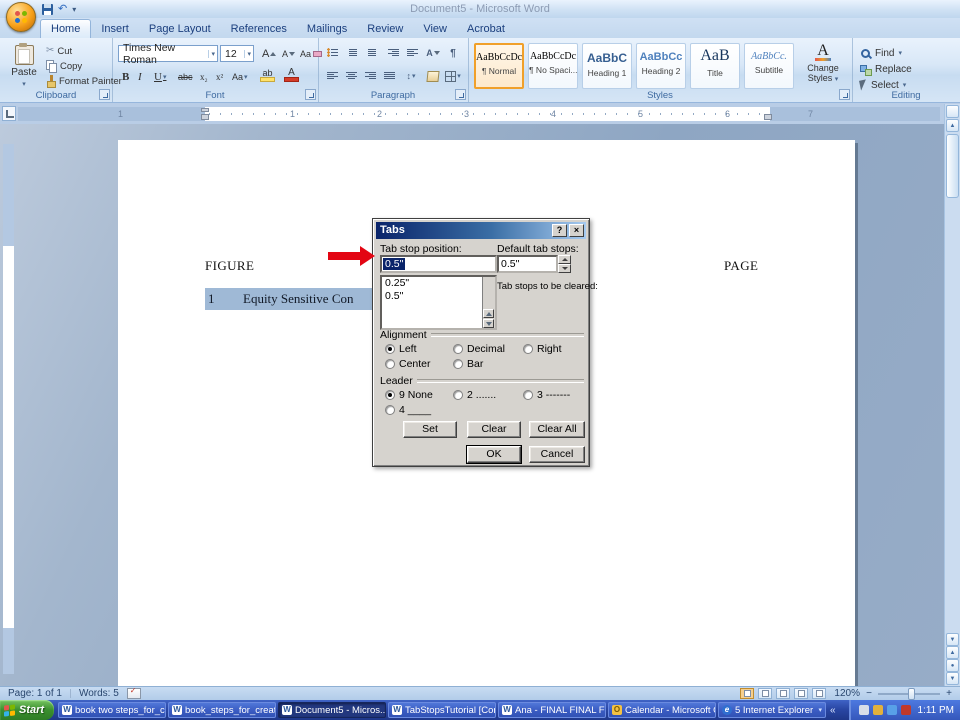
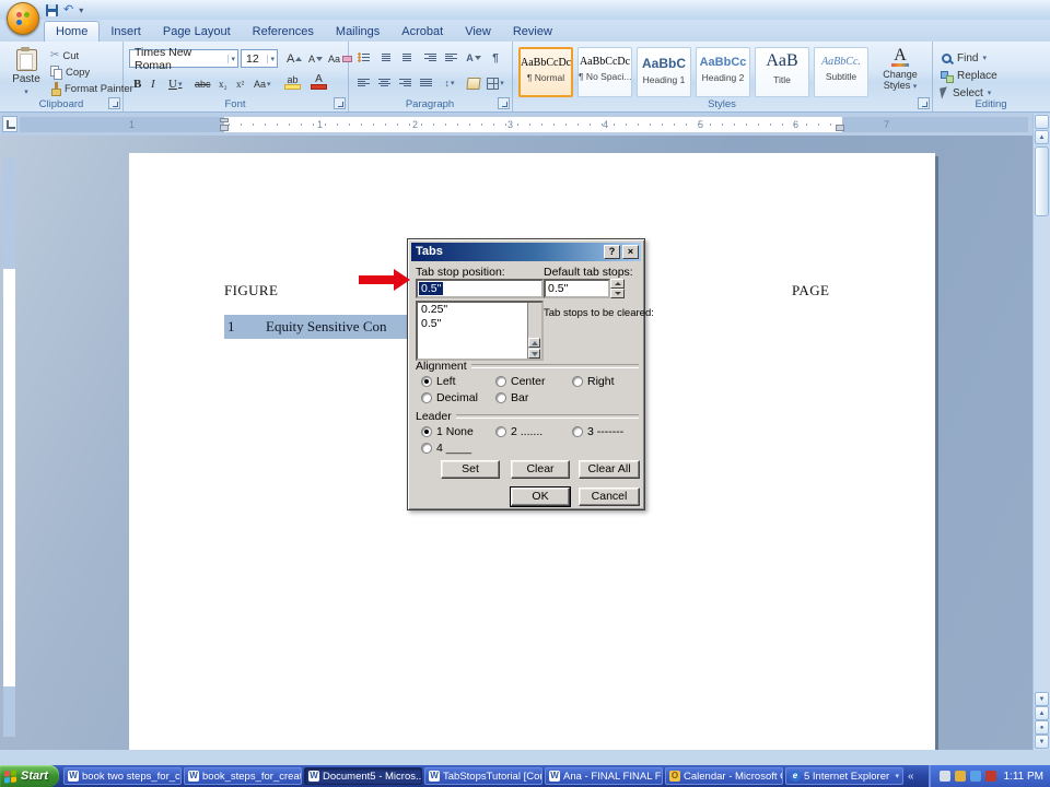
  ↶
  ▾
- Document5 - Microsoft Word
  Home
  Insert
  Page Layout
  References
  Mailings
- Review
+ Acrobat
  View
- Acrobat
+ Review
  Paste
  ✂
  Cut
  Copy
  Format Painter
  Clipboard
  Times New Roman
  12
  A
  A
  Aa
  B
  I
  U
  ▾
  abc
  x₂
  x²
  Aa
  ab
  A
  Font
  A
  ¶
  ↕
  Paragraph
  AaBbCcDc
  ¶ Normal
  AaBbCcDc
  ¶ No Spaci...
  AaBbC
  Heading 1
  AaBbCc
  Heading 2
  AaB
  Title
  AaBbCc.
  Subtitle
  A
  Change Styles
  Styles
  Find
  Replace
  Select
  Editing
  1
  1
  2
  3
  4
  5
  6
  7
  FIGURE
  PAGE
  1
  Equity Sensitive Con
  Tabs
  ?
  ×
  Tab stop position:
  0.5"
  Default tab stops:
  0.5"
  0.25"
  0.5"
  Tab stops to be cleared:
  Alignment
  Left
- Decimal
+ Center
  Right
- Center
+ Decimal
  Bar
  Leader
- 9 None
+ 1 None
  2 .......
  3 -------
  4 ____
  Set
  Clear
  Clear All
  OK
  Cancel
- Page: 1 of 1
- Words: 5
- ✓
- 120%
- −
- +
  Start
  W
  book two steps_for_c
  W
  book_steps_for_crea
  W
  Document5 - Micros..
  W
  TabStopsTutorial [Co
  W
  Ana - FINAL FINAL F
  O
  Calendar - Microsoft
  e
  5 Internet Explorer
  «
  1:11 PM
